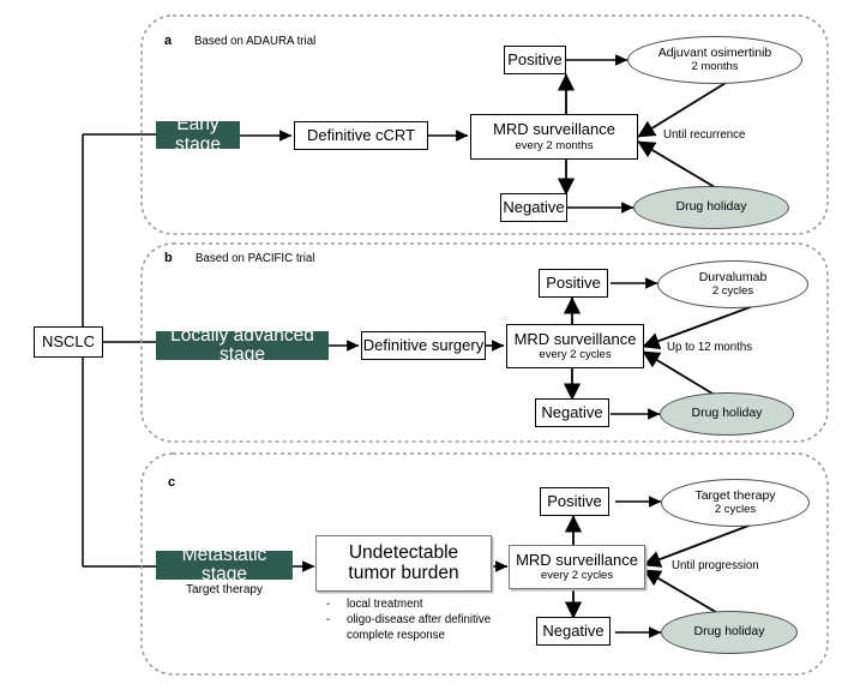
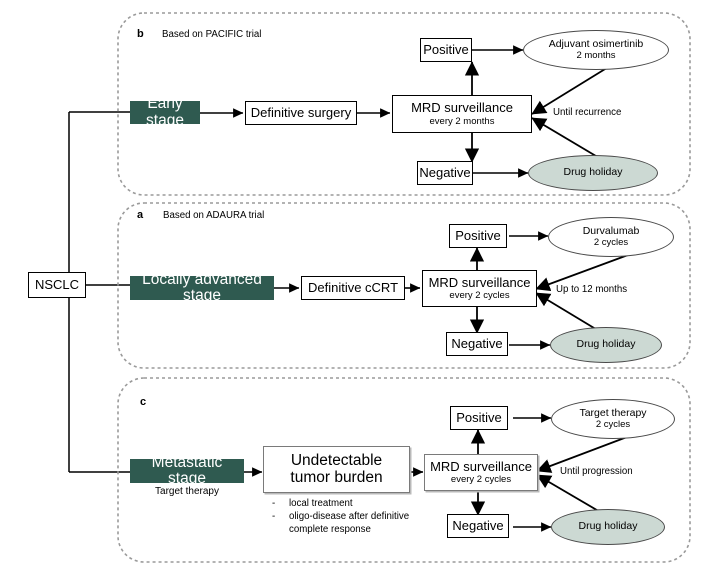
  NSCLC
- a
+ b
- Based on ADAURA trial
+ Based on PACIFIC trial
  Early stage
- Definitive cCRT
+ Definitive surgery
  MRD surveillance
  every 2 months
  Positive
  Negative
  Adjuvant osimertinib
  2 months
  Drug holiday
  Until recurrence
- b
+ a
- Based on PACIFIC trial
+ Based on ADAURA trial
  Locally advanced stage
- Definitive surgery
+ Definitive cCRT
  MRD surveillance
  every 2 cycles
  Positive
  Negative
  Durvalumab
  2 cycles
  Drug holiday
  Up to 12 months
  c
  Metastatic stage
  Target therapy
  Undetectable
  tumor burden
  -
  local treatment
  -
  oligo-disease after definitive
  complete response
  MRD surveillance
  every 2 cycles
  Positive
  Negative
  Target therapy
  2 cycles
  Drug holiday
  Until progression
